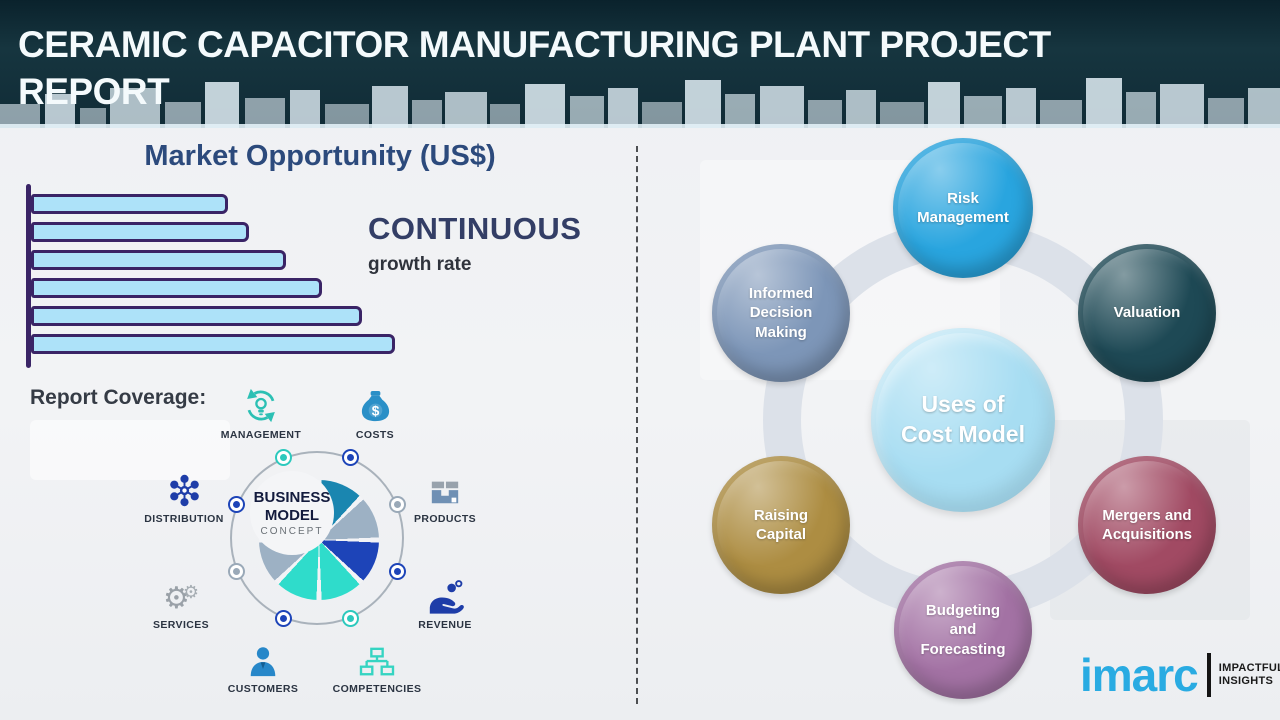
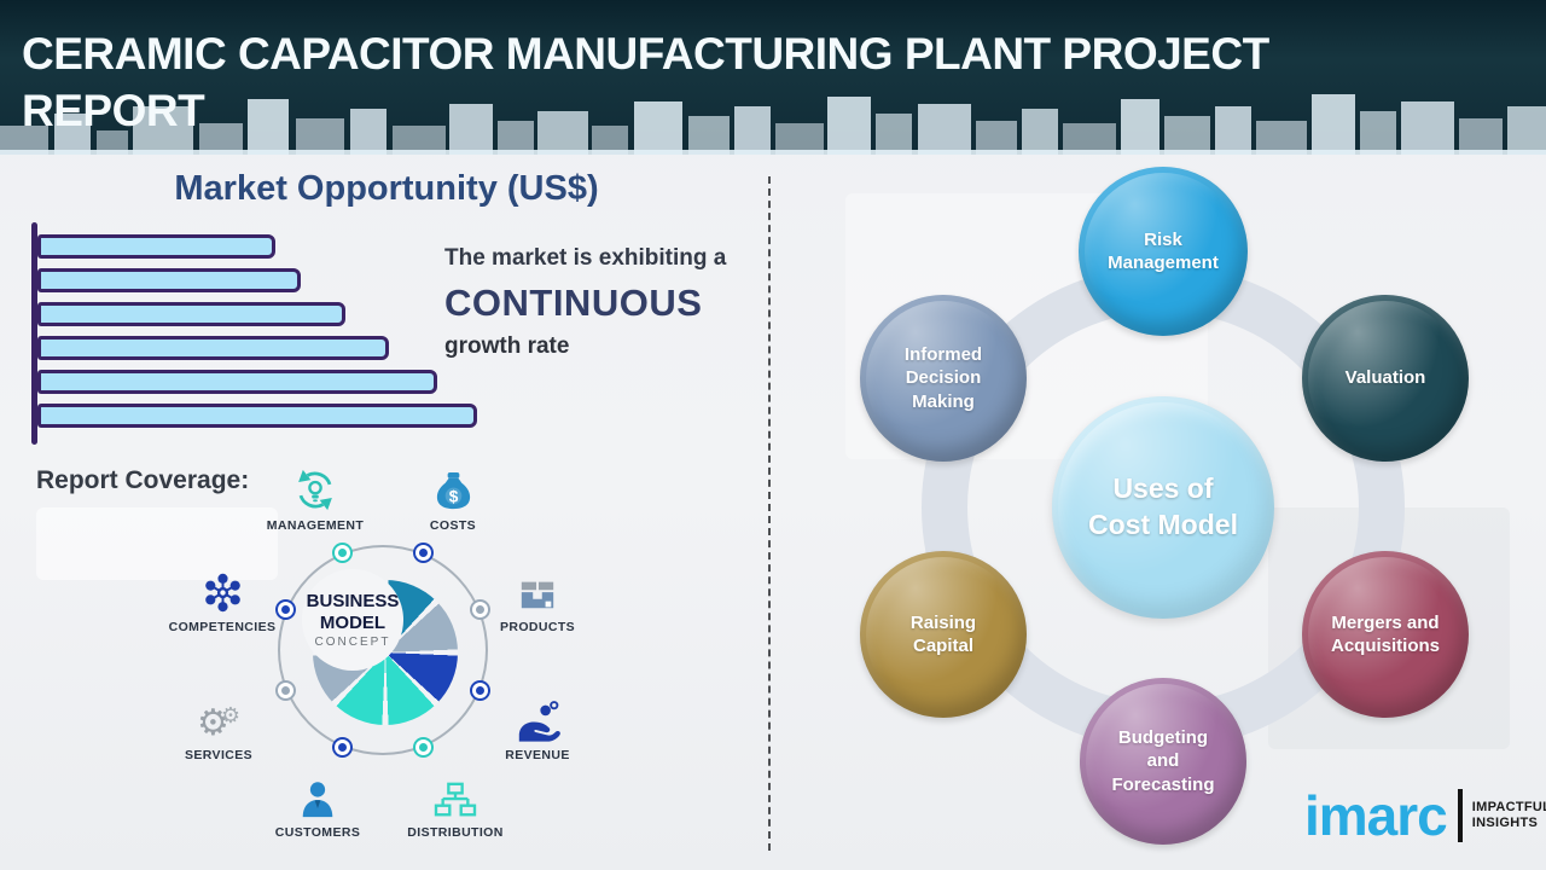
  CERAMIC CAPACITOR MANUFACTURING PLANT PROJECT REPORT
  Market Opportunity (US$)
+ The market is exhibiting a
  CONTINUOUS
  growth rate
  Report Coverage:
  MANAGEMENT
  $
  COSTS
- DISTRIBUTION
+ COMPETENCIES
  PRODUCTS
  ⚙
  ⚙
  SERVICES
  REVENUE
  CUSTOMERS
- COMPETENCIES
+ DISTRIBUTION
  BUSINESS
  MODEL
  CONCEPT
  Risk
  Management
  Informed
  Decision
  Making
  Valuation
  Raising
  Capital
  Budgeting
  and
  Forecasting
  Mergers and
  Acquisitions
  Uses of
  Cost Model
  imarc
  IMPACTFU
  INSIGHTS
